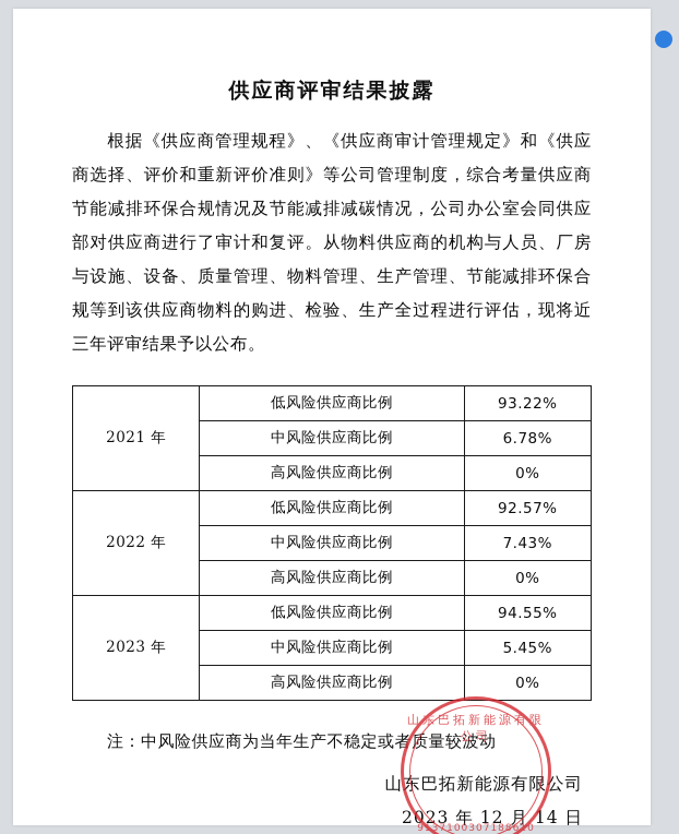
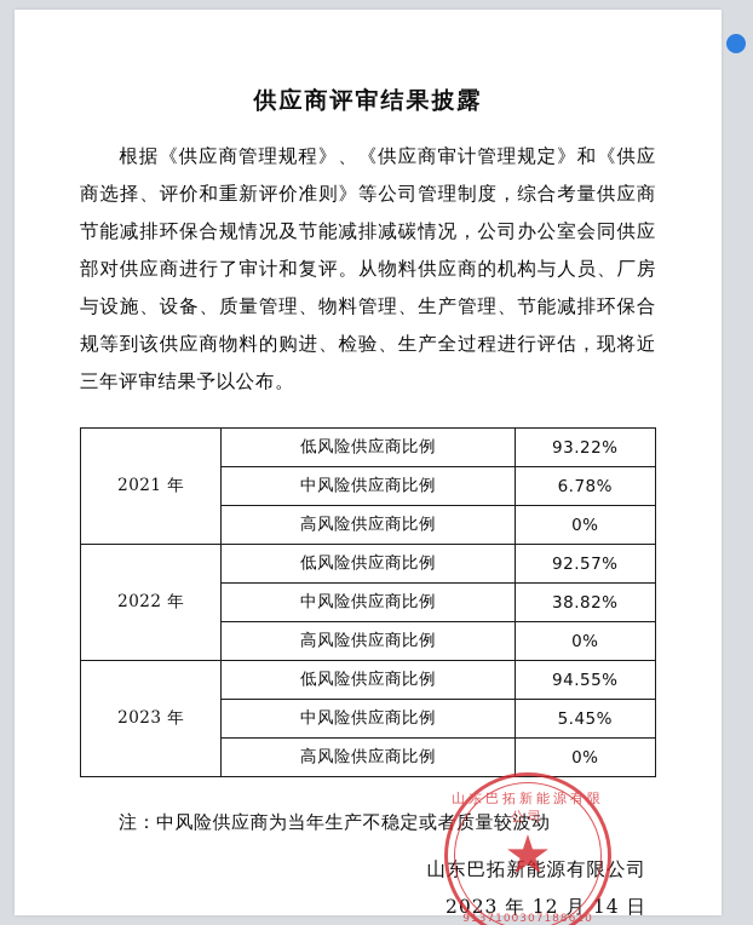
  供应商评审结果披露
  根据《供应商管理规程》、《供应商审计管理规定》和《供应商选择、评价和重新评价准则》等公司管理制度，综合考量供应商节能减排环保合规情况及节能减排减碳情况，公司办公室会同供应部对供应商进行了审计和复评。从物料供应商的机构与人员、厂房与设施、设备、质量管理、物料管理、生产管理、节能减排环保合规等到该供应商物料的购进、检验、生产全过程进行评估，现将近三年评审结果予以公布。
  2021 年	低风险供应商比例	93.22%
  中风险供应商比例	6.78%
  高风险供应商比例	0%
  2022 年	低风险供应商比例	92.57%
- 中风险供应商比例	7.43%
+ 中风险供应商比例	38.82%
  高风险供应商比例	0%
  2023 年	低风险供应商比例	94.55%
  中风险供应商比例	5.45%
  高风险供应商比例	0%
  注：中风险供应商为当年生产不稳定或者质量较波动
  山东巴拓新能源有限公司
  2023 年 12 月 14 日
  山东巴拓新能源有限公司
+ ★
  9137100307188610
